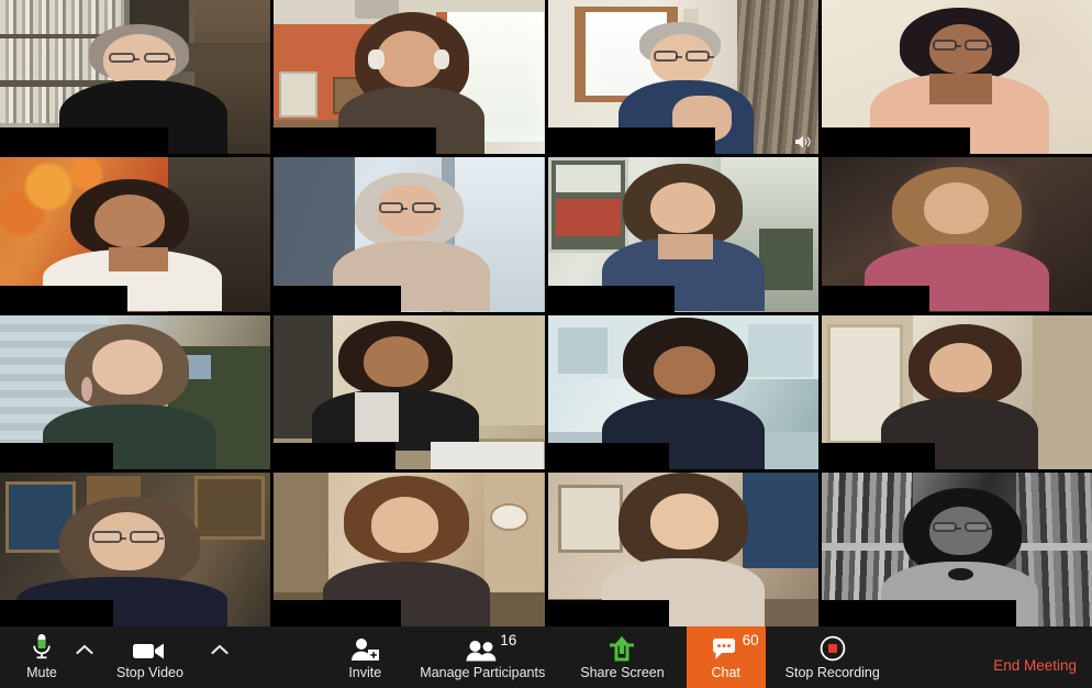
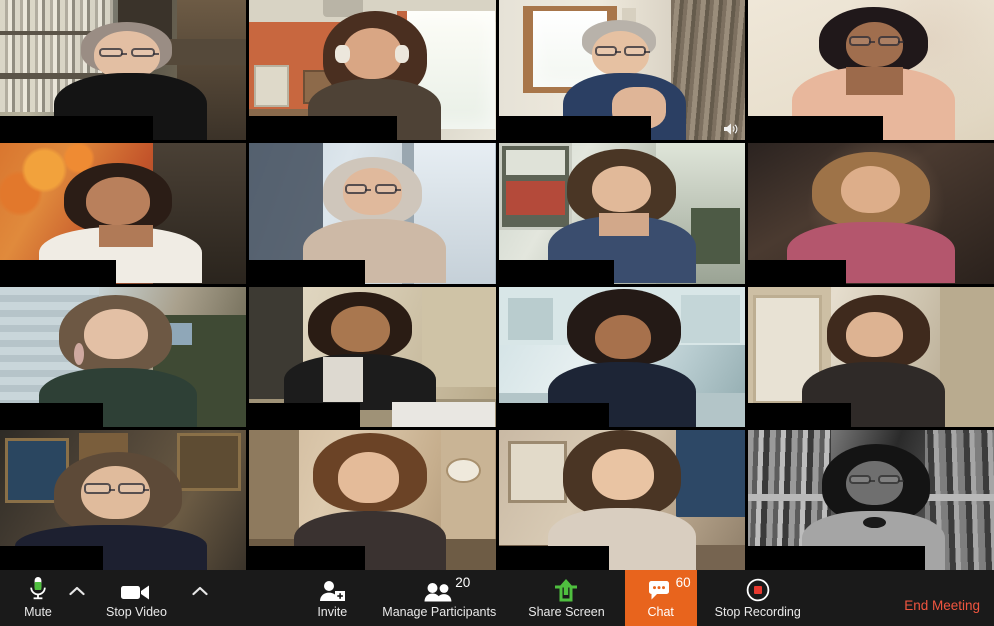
  Mute
  Stop Video
  Invite
- 16
+ 20
  Manage Participants
  Share Screen
  60
  Chat
  Stop Recording
  End Meeting
